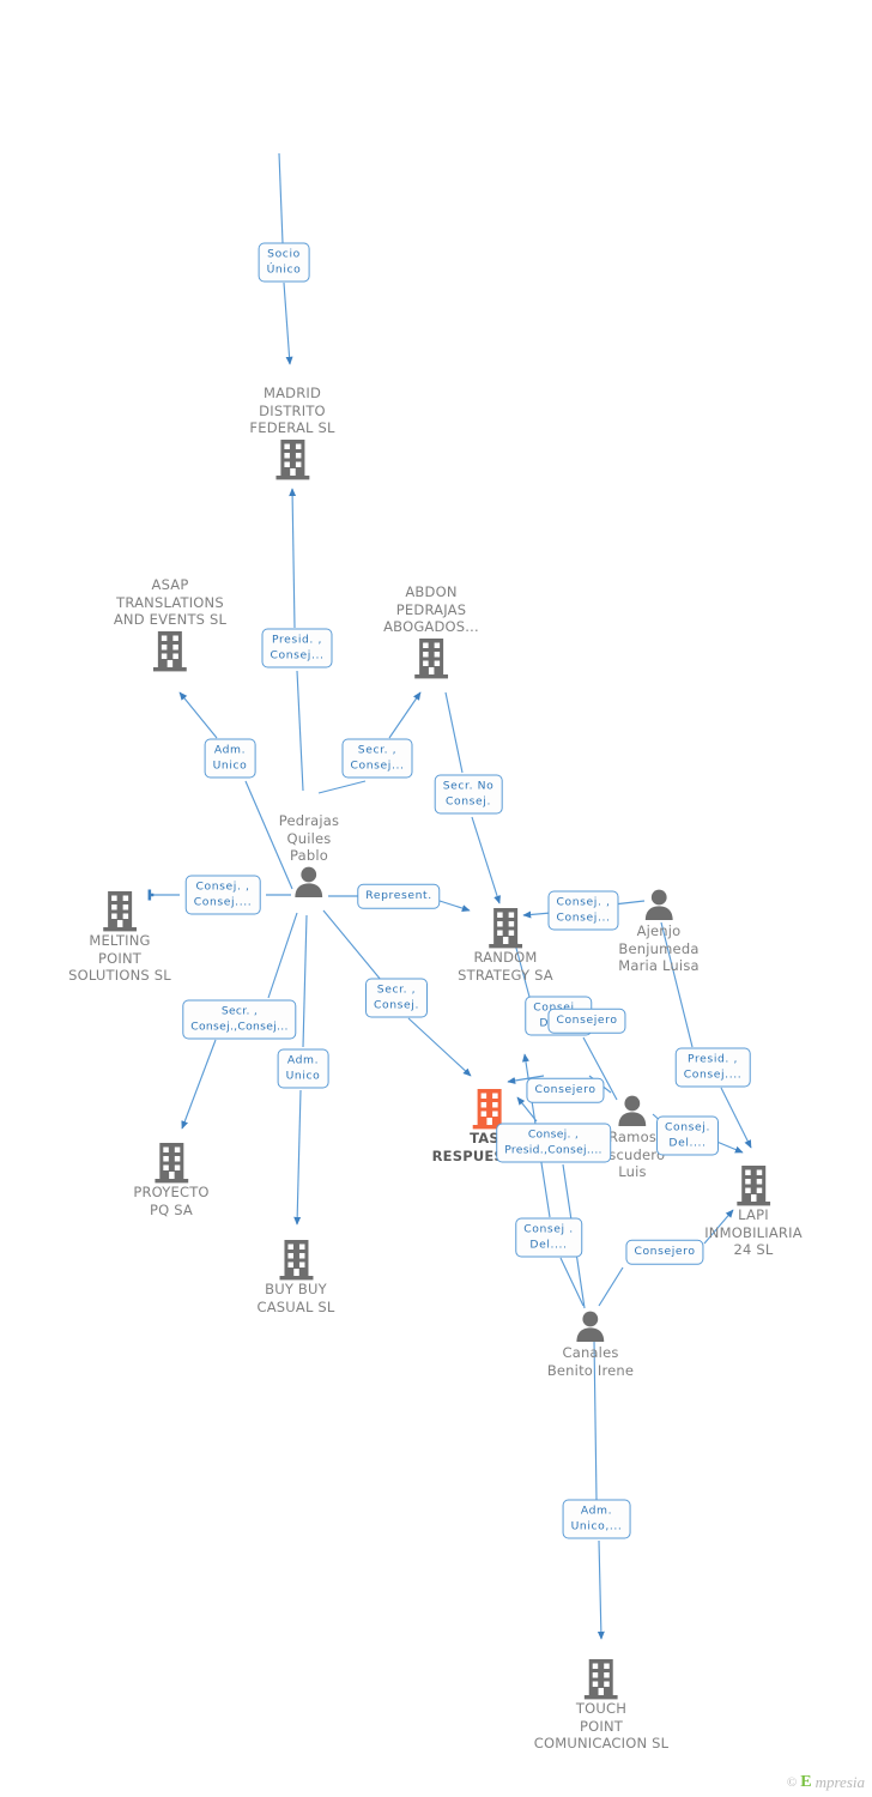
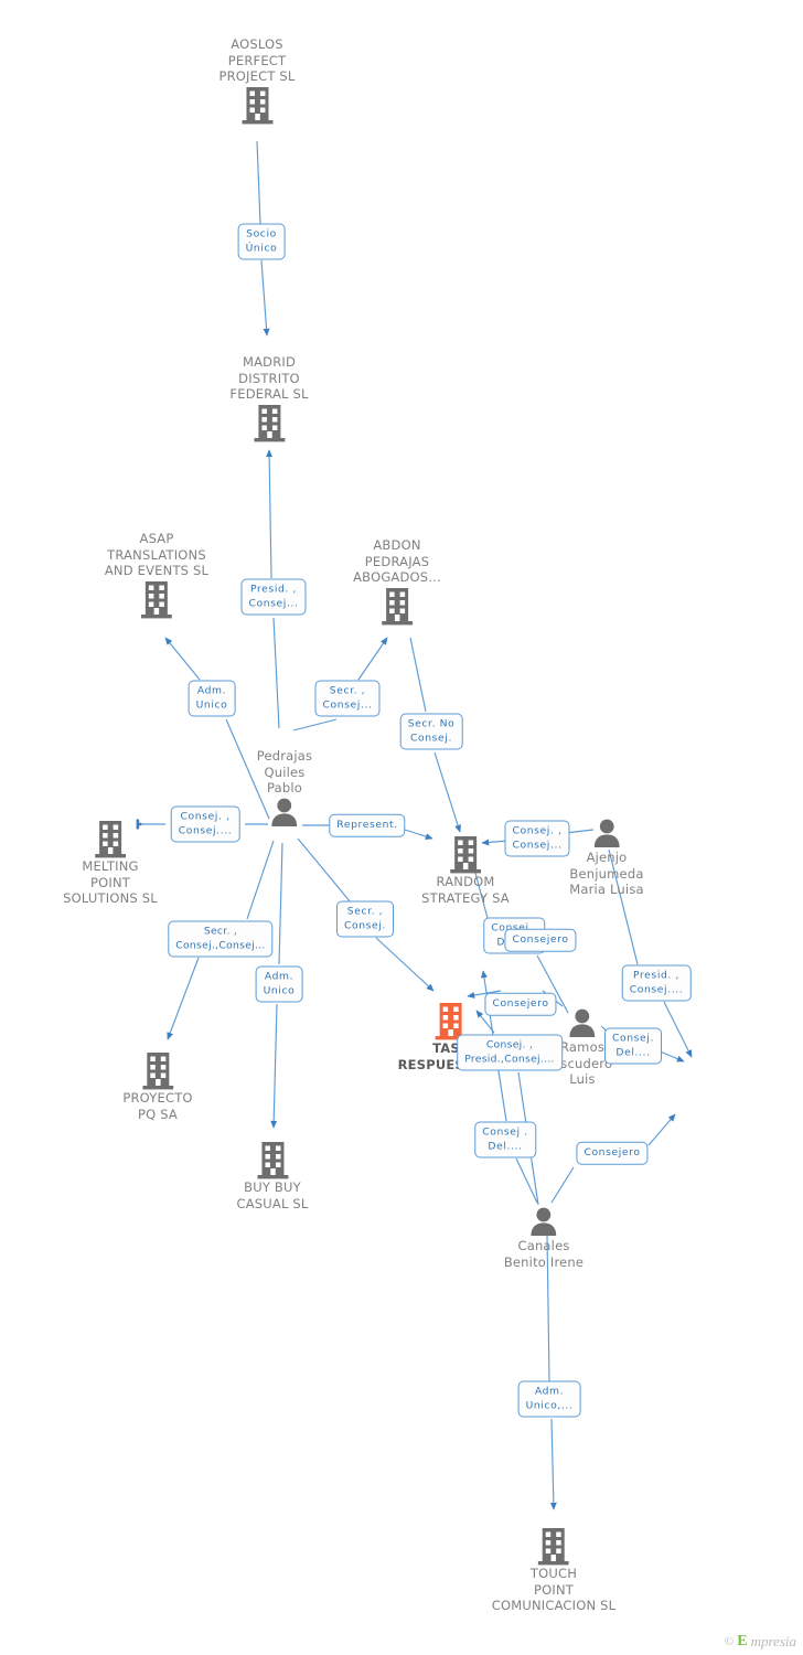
+ AOSLOS
+ PERFECT
+ PROJECT SL
  MADRID
  DISTRITO
  FEDERAL SL
  ASAP
  TRANSLATIONS
  AND EVENTS SL
  ABDON
  PEDRAJAS
  ABOGADOS...
  Pedrajas
  Quiles
  Pablo
  MELTING
  POINT
  SOLUTIONS SL
  RANDOM
  STRATEGY SA
  Ajenjo
  Benjumeda
  Maria Luisa
  PROYECTO
  PQ SA
  TAS
  Ramos
  scuder
  Luis
- LAPI
- INMOBILIARIA
- 24 SL
  BUY BUY
  CASUAL SL
  Canales
  Benito Irene
  TOUCH
  POINT
  COMUNICACION SL
  Socio
  Único
  Presid. ,
  Consej...
  Adm.
  Unico
  Secr. ,
  Consej...
  Secr. No
  Consej.
  Consej. ,
  Consej....
  Represent.
  Consej. ,
  Consej...
  Secr. ,
  Consej.,Consej...
  Secr. ,
  Consej.
  Consejero
  Adm.
  Unico
  Presid. ,
  Consej....
  Consejero
  Consej.
  Del....
  Consej. ,
  Presid.,Consej....
  Consej .
  Del....
  Consejero
  Adm.
  Unico,...
  ©
  E
  mpresia
